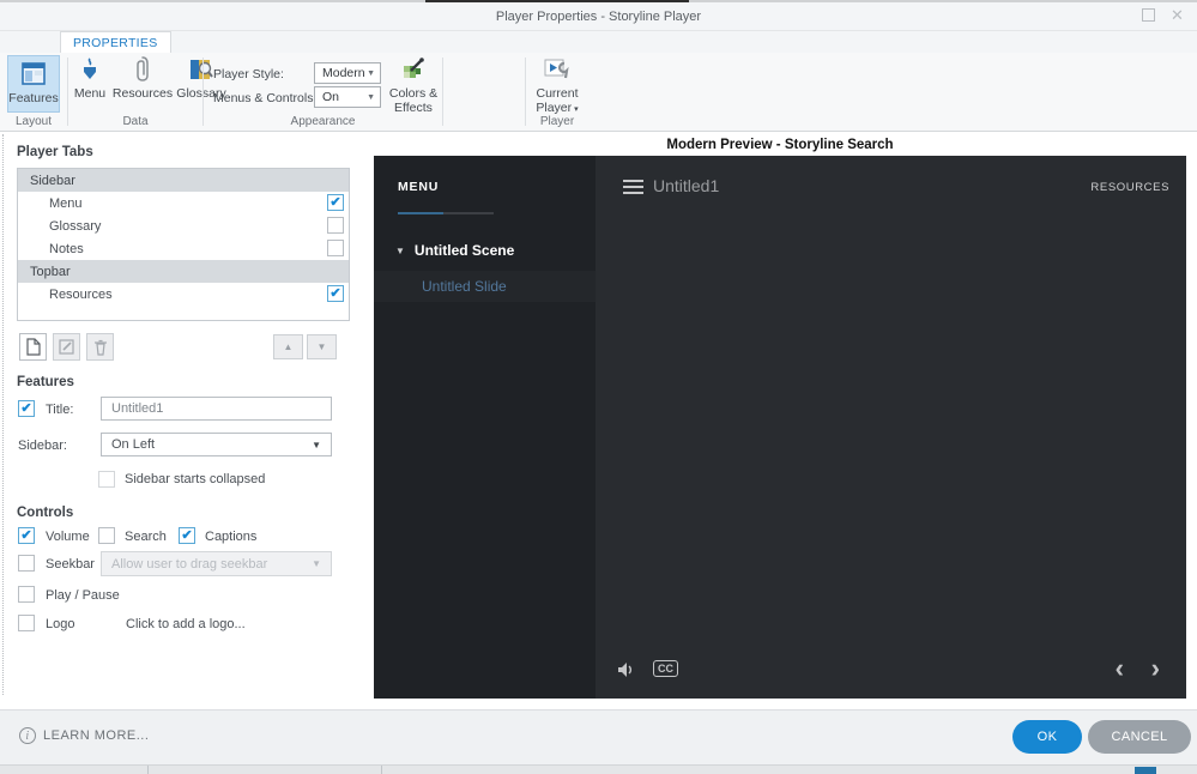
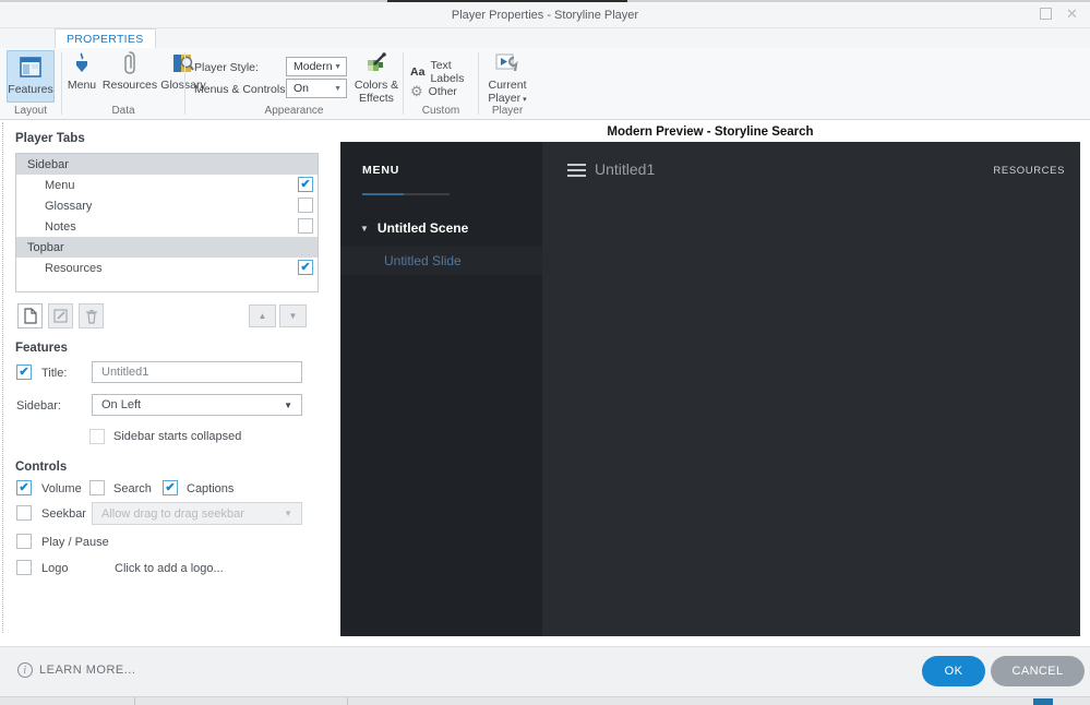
  Player Properties - Storyline Player
  ✕
  PROPERTIES
  Features
  Layout
  Menu
  Resources
  Glossary
  Data
  Player Style:
  Modern
  Menus & Controls
  On
  Colors &
  Effects
  Appearance
+ Aa
+ Text Labels
+ ⚙
+ Other
+ Custom
  Current
  Player
  Player
  Player Tabs
  Sidebar
  Menu
  ✔
  Glossary
  Notes
  Topbar
  Resources
  ✔
  ▲
  ▼
  Features
  ✔
  Title:
  Untitled1
  Sidebar:
  On Left
  ▼
  Sidebar starts collapsed
  Controls
  ✔
  Volume
  Search
  ✔
  Captions
  Seekbar
- Allow user to drag seekbar
+ Allow drag to drag seekbar
  ▼
  Play / Pause
  Logo
  Click to add a logo...
  Modern Preview - Storyline Search
  MENU
  ▼
  Untitled Scene
  Untitled Slide
  Untitled1
  RESOURCES
- CC
- ‹
- ›
  i
  LEARN MORE...
  OK
  CANCEL
